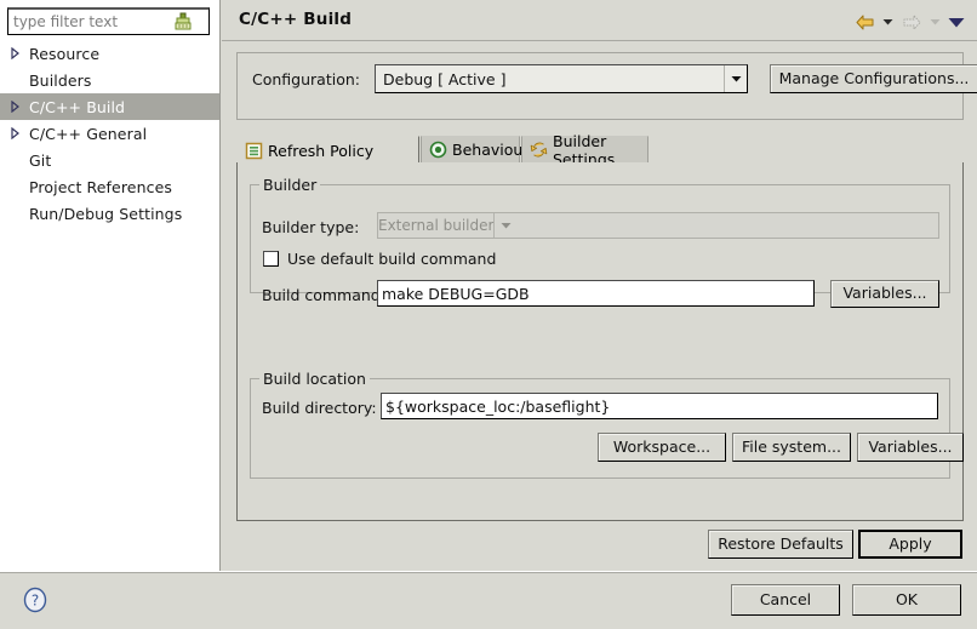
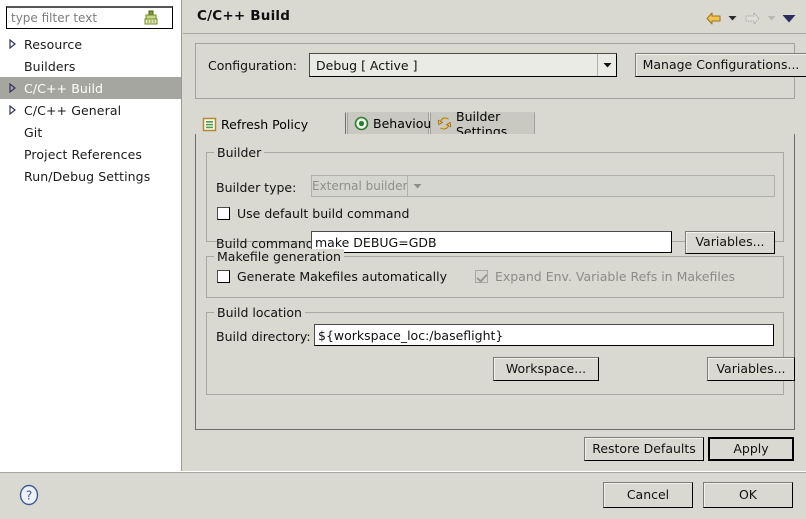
  type filter text
  Resource
  Builders
  C/C++ Build
  C/C++ General
  Git
  Project References
  Run/Debug Settings
  C/C++ Build
  Configuration:
  Debug [ Active ]
  Manage Configurations...
  Refresh Policy
  Behaviou
  Builder Settings
  Builder
  Builder type:
  External builder
  Use default build command
  Build command
  make DEBUG=GDB
  Variables...
+ Makefile generation
+ Generate Makefiles automatically
+ Expand Env. Variable Refs in Makefiles
  Build location
  Build directory:
  ${workspace_loc:/baseflight}
  Workspace...
- File system...
  Variables...
  Restore Defaults
  Apply
  ?
  Cancel
  OK
